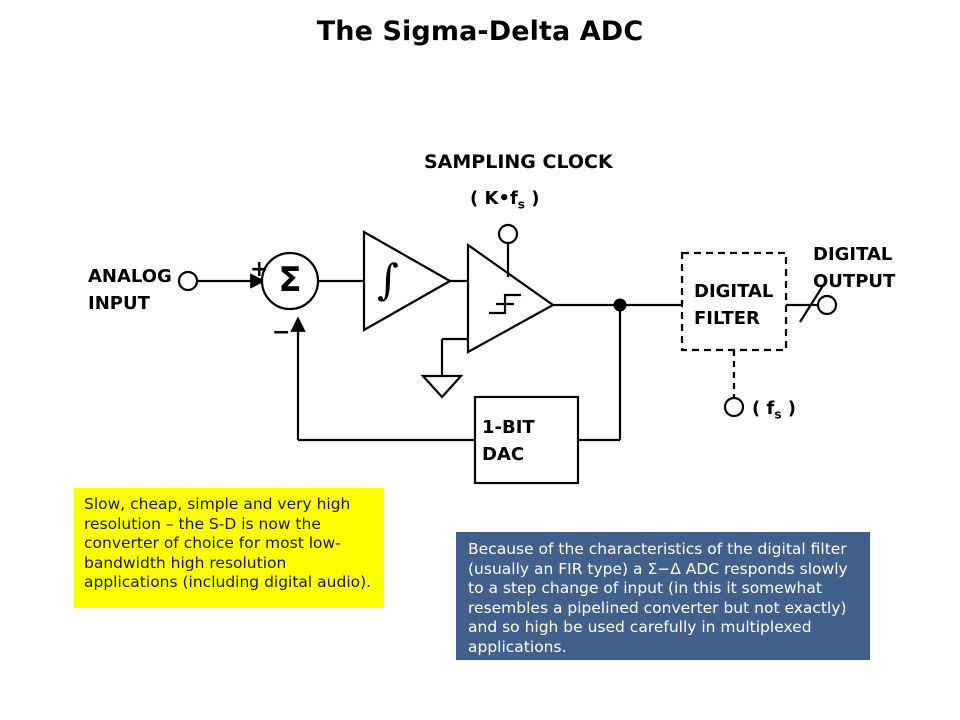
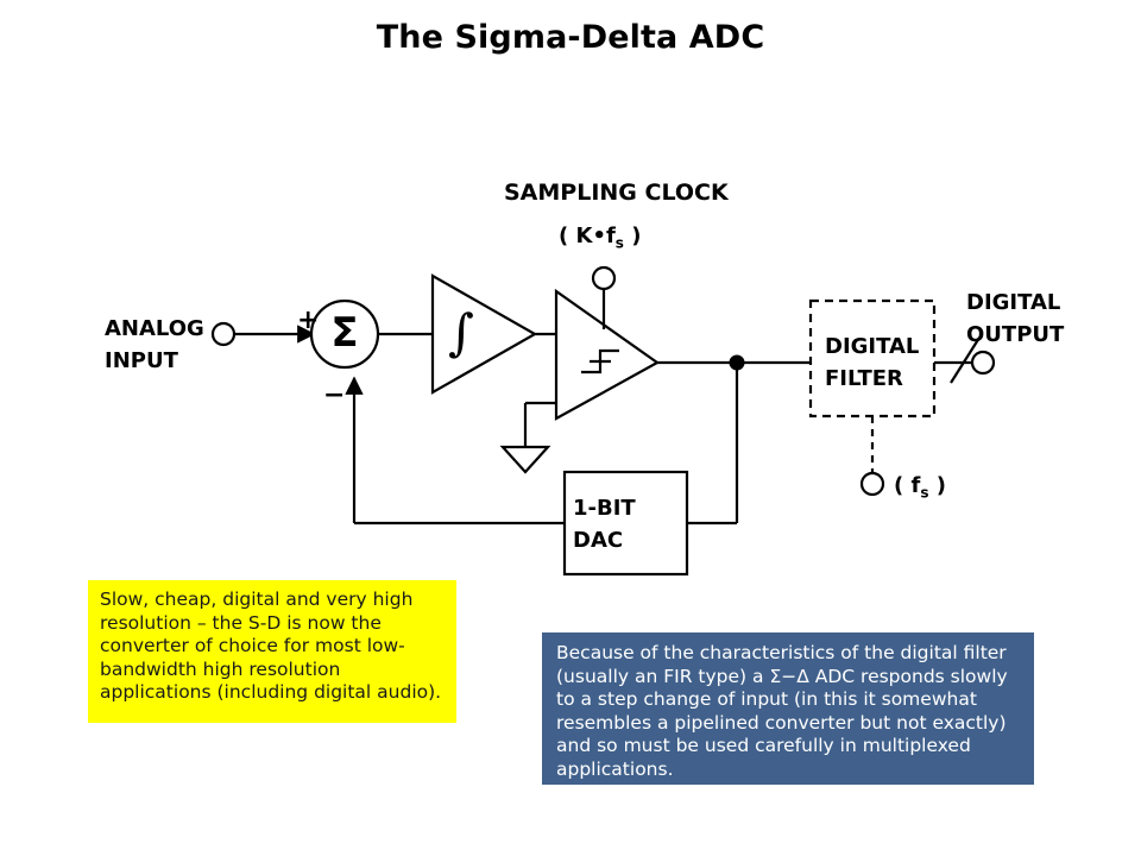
  The Sigma-Delta ADC
  Σ
  ∫
  +
  −
  SAMPLING CLOCK
  ( K•fs )
  ANALOG
  INPUT
  DIGITAL
  FILTER
  DIGITAL
  OUTPUT
  ( fs )
  1-BIT
  DAC
- Slow, cheap, simple and very high resolution – the S-D is now the converter of choice for most low-bandwidth high resolution applications (including digital audio).
+ Slow, cheap, digital and very high resolution – the S-D is now the converter of choice for most low-bandwidth high resolution applications (including digital audio).
- Because of the characteristics of the digital filter (usually an FIR type) a Σ−Δ ADC responds slowly to a step change of input (in this it somewhat resembles a pipelined converter but not exactly) and so high be used carefully in multiplexed applications.
+ Because of the characteristics of the digital filter (usually an FIR type) a Σ−Δ ADC responds slowly to a step change of input (in this it somewhat resembles a pipelined converter but not exactly) and so must be used carefully in multiplexed applications.
